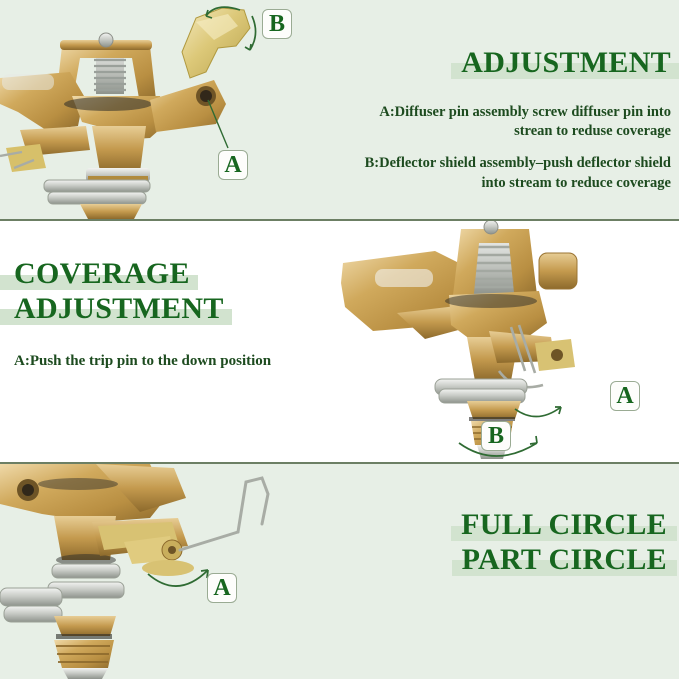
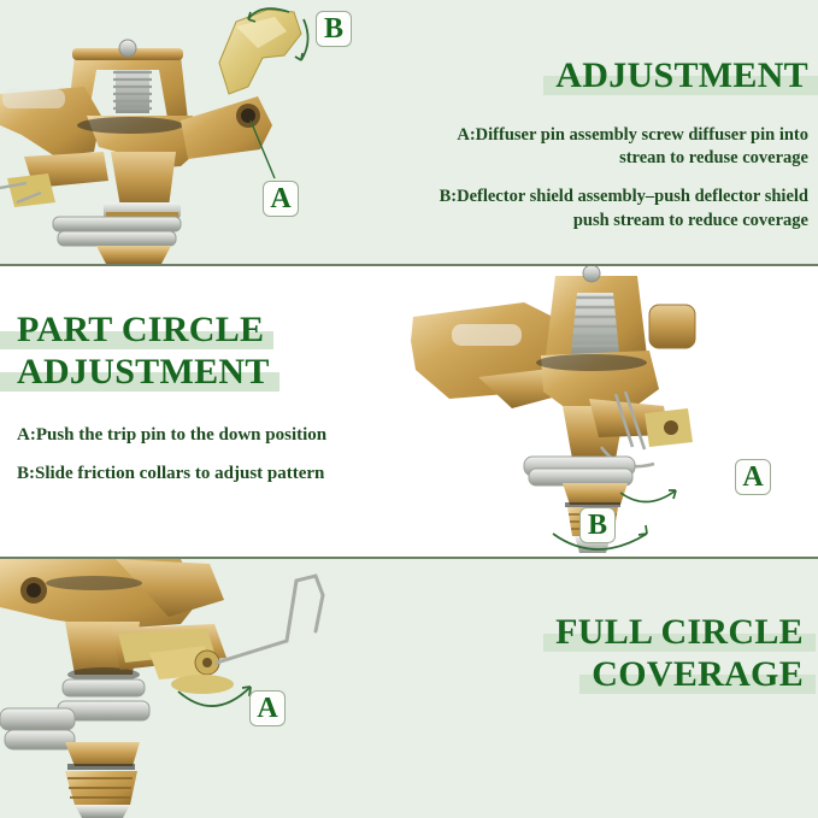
  A
  B
  ADJUSTMENT
  A:Diffuser pin assembly screw diffuser pin into strean to reduse coverage
- B:Deflector shield assembly–push deflector shield into stream to reduce coverage
+ B:Deflector shield assembly–push deflector shield push stream to reduce coverage
- COVERAGE
+ PART CIRCLE
  ADJUSTMENT
  A:Push the trip pin to the down position
+ B:Slide friction collars to adjust pattern
  A
  B
  A
  FULL CIRCLE
- PART CIRCLE
+ COVERAGE
